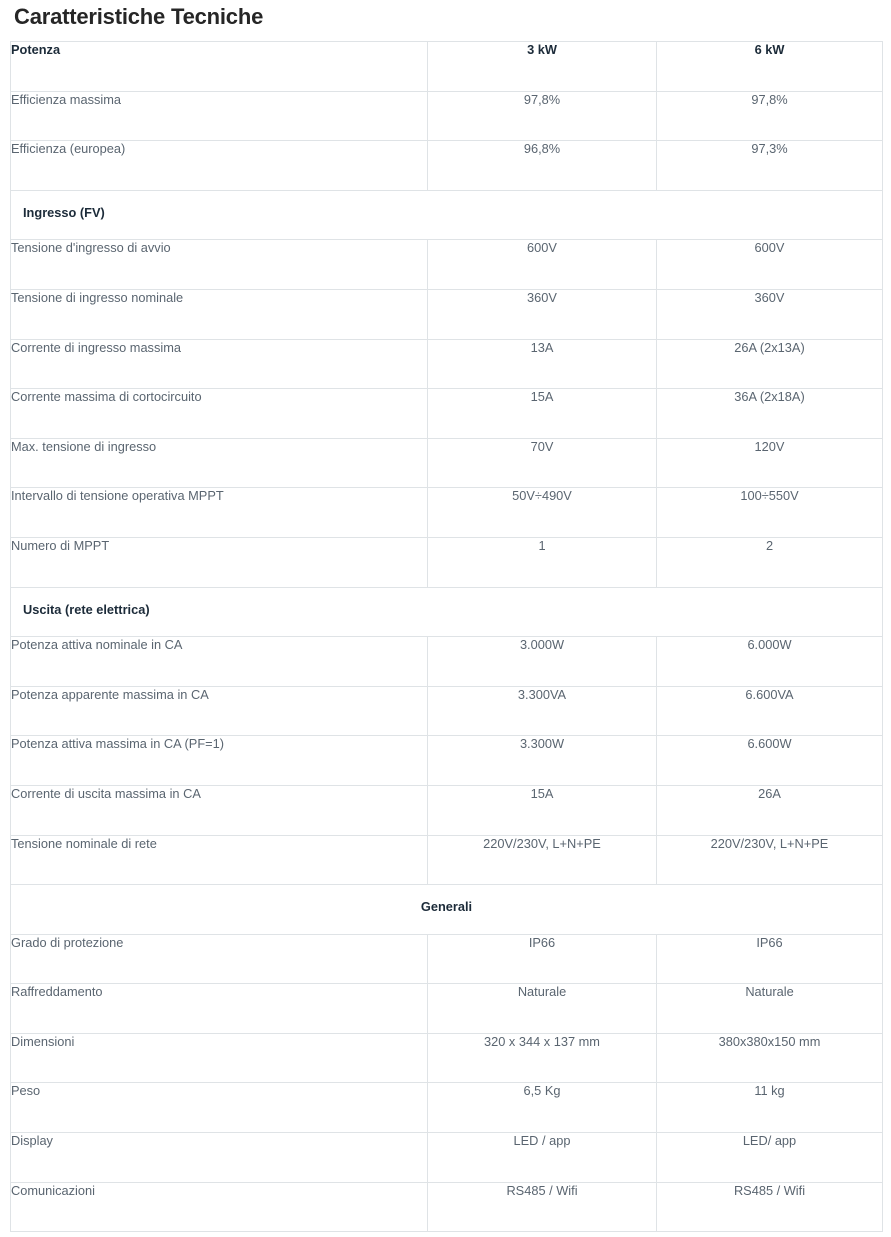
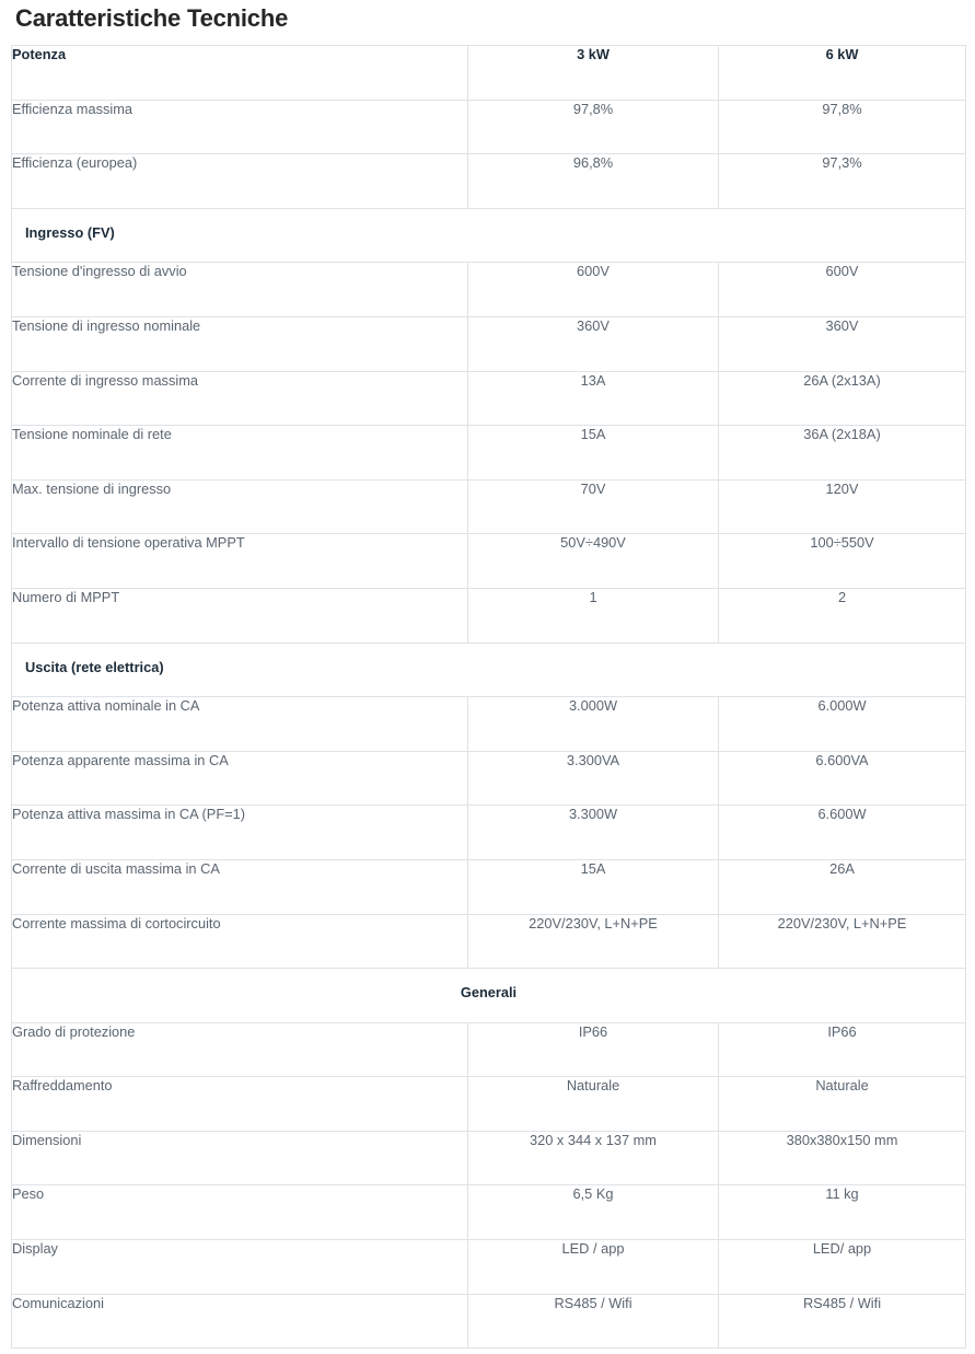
  Caratteristiche Tecniche
  Potenza	3 kW	6 kW
  Efficienza massima	97,8%	97,8%
  Efficienza (europea)	96,8%	97,3%
  Ingresso (FV)
  Tensione d'ingresso di avvio	600V	600V
  Tensione di ingresso nominale	360V	360V
  Corrente di ingresso massima	13A	26A (2x13A)
- Corrente massima di cortocircuito	15A	36A (2x18A)
+ Tensione nominale di rete	15A	36A (2x18A)
  Max. tensione di ingresso	70V	120V
  Intervallo di tensione operativa MPPT	50V÷490V	100÷550V
  Numero di MPPT	1	2
  Uscita (rete elettrica)
  Potenza attiva nominale in CA	3.000W	6.000W
  Potenza apparente massima in CA	3.300VA	6.600VA
  Potenza attiva massima in CA (PF=1)	3.300W	6.600W
  Corrente di uscita massima in CA	15A	26A
- Tensione nominale di rete	220V/230V, L+N+PE	220V/230V, L+N+PE
+ Corrente massima di cortocircuito	220V/230V, L+N+PE	220V/230V, L+N+PE
  Generali
  Grado di protezione	IP66	IP66
  Raffreddamento	Naturale	Naturale
  Dimensioni	320 x 344 x 137 mm	380x380x150 mm
  Peso	6,5 Kg	11 kg
  Display	LED / app	LED/ app
  Comunicazioni	RS485 / Wifi	RS485 / Wifi
